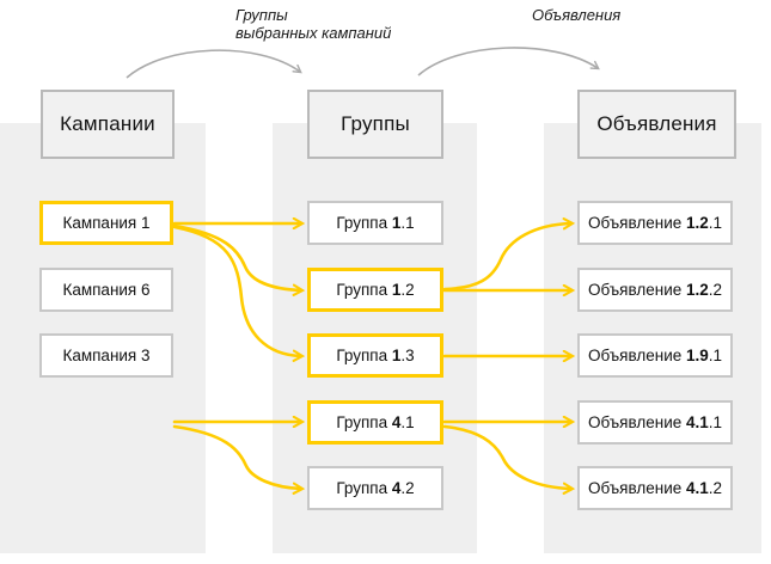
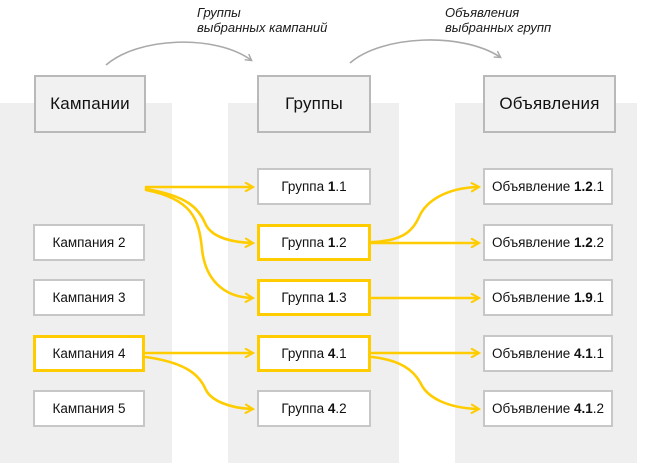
  Группы
  выбранных кампаний
  Объявления
+ выбранных групп
  Кампании
  Группы
  Объявления
- Кампания 1
- Кампания 6
+ Кампания 2
  Кампания 3
+ Кампания 4
+ Кампания 5
  Группа
  1
  .1
  Группа
  1
  .2
  Группа
  1
  .3
  Группа
  4
  .1
  Группа
  4
  .2
  Объявление
  1.2
  .1
  Объявление
  1.2
  .2
  Объявление
  1.9
  .1
  Объявление
  4.1
  .1
  Объявление
  4.1
  .2
